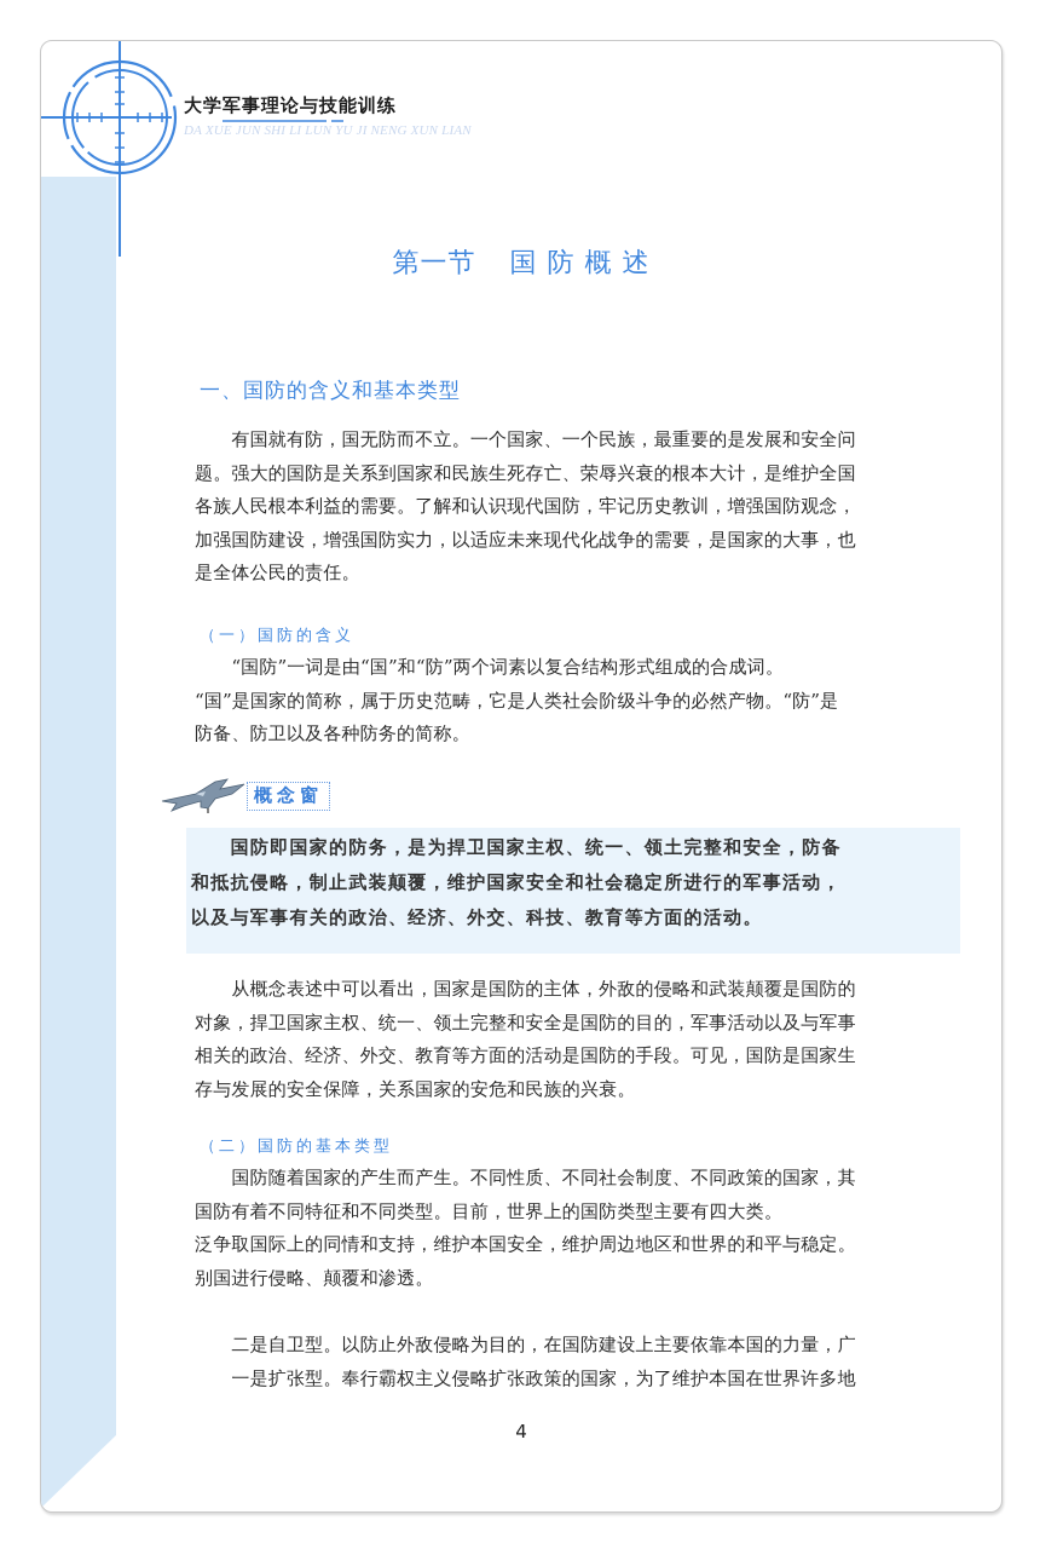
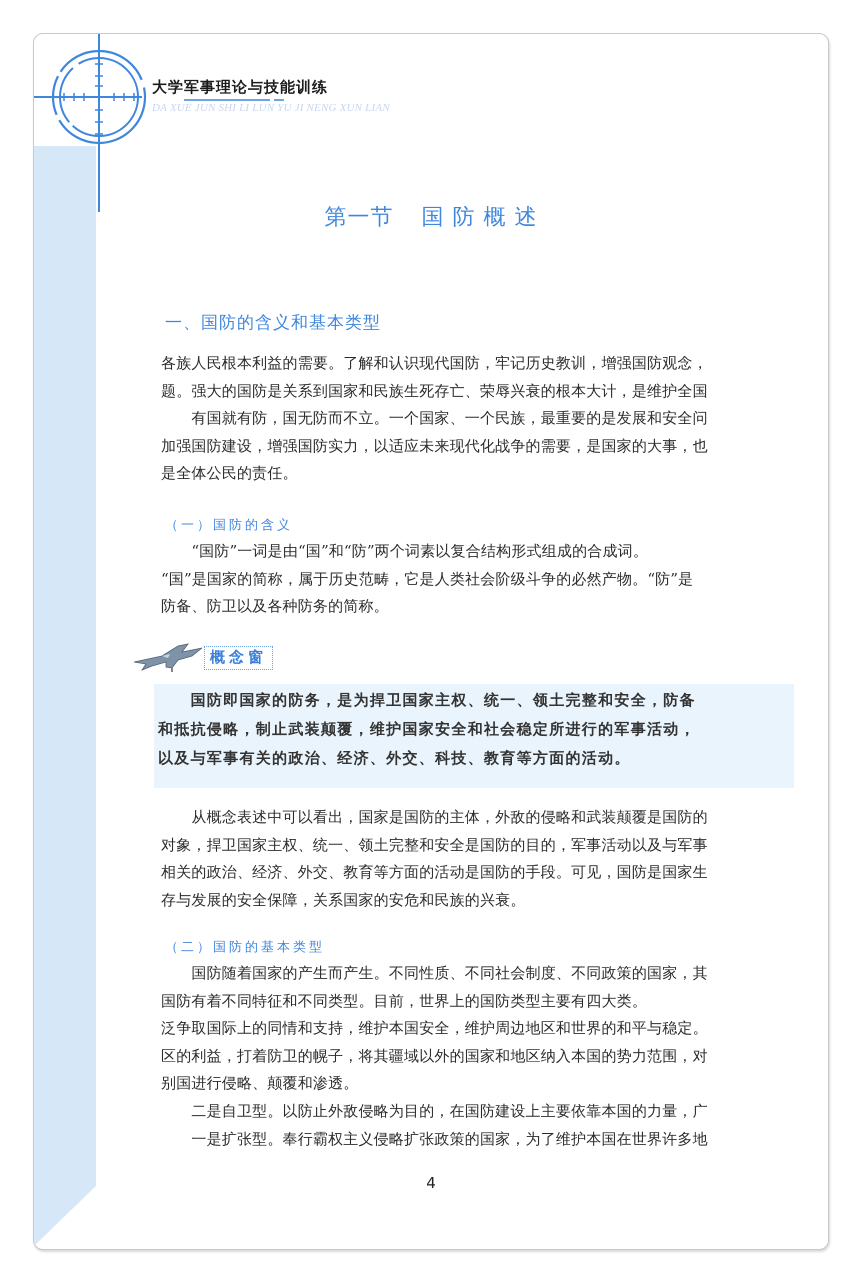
  大学军事理论与技能训练
  DA XUE JUN SHI LI LUN YU JI NENG XUN LIAN
  第一节 国 防 概 述
  一、国防的含义和基本类型
- 有国就有防，国无防而不立。一个国家、一个民族，最重要的是发展和安全问
+ 各族人民根本利益的需要。了解和认识现代国防，牢记历史教训，增强国防观念，
  题。强大的国防是关系到国家和民族生死存亡、荣辱兴衰的根本大计，是维护全国
- 各族人民根本利益的需要。了解和认识现代国防，牢记历史教训，增强国防观念，
+ 有国就有防，国无防而不立。一个国家、一个民族，最重要的是发展和安全问
  加强国防建设，增强国防实力，以适应未来现代化战争的需要，是国家的大事，也
  是全体公民的责任。
  （一）国防的含义
  “国防”一词是由“国”和“防”两个词素以复合结构形式组成的合成词。
  “国”是国家的简称，属于历史范畴，它是人类社会阶级斗争的必然产物。“防”是
  防备、防卫以及各种防务的简称。
  概念窗
  国防即国家的防务，是为捍卫国家主权、统一、领土完整和安全，防备
  和抵抗侵略，制止武装颠覆，维护国家安全和社会稳定所进行的军事活动，
  以及与军事有关的政治、经济、外交、科技、教育等方面的活动。
  从概念表述中可以看出，国家是国防的主体，外敌的侵略和武装颠覆是国防的
  对象，捍卫国家主权、统一、领土完整和安全是国防的目的，军事活动以及与军事
  相关的政治、经济、外交、教育等方面的活动是国防的手段。可见，国防是国家生
  存与发展的安全保障，关系国家的安危和民族的兴衰。
  （二）国防的基本类型
  国防随着国家的产生而产生。不同性质、不同社会制度、不同政策的国家，其
  国防有着不同特征和不同类型。目前，世界上的国防类型主要有四大类。
  泛争取国际上的同情和支持，维护本国安全，维护周边地区和世界的和平与稳定。
+ 区的利益，打着防卫的幌子，将其疆域以外的国家和地区纳入本国的势力范围，对
  别国进行侵略、颠覆和渗透。
  二是自卫型。以防止外敌侵略为目的，在国防建设上主要依靠本国的力量，广
  一是扩张型。奉行霸权主义侵略扩张政策的国家，为了维护本国在世界许多地
  4
